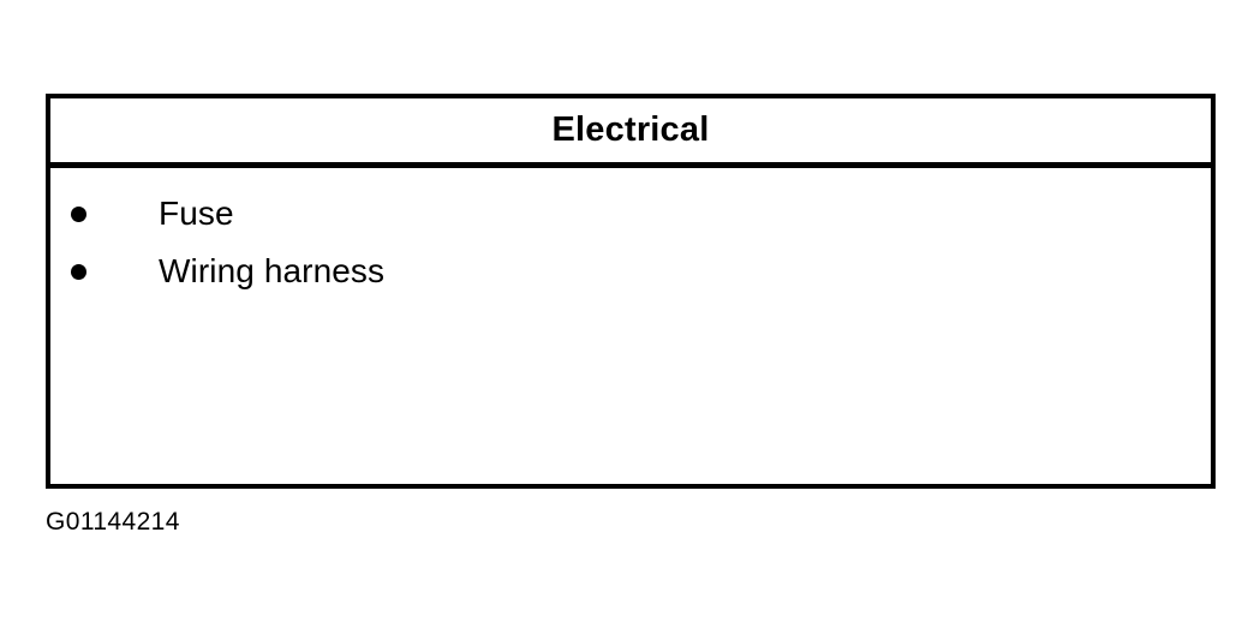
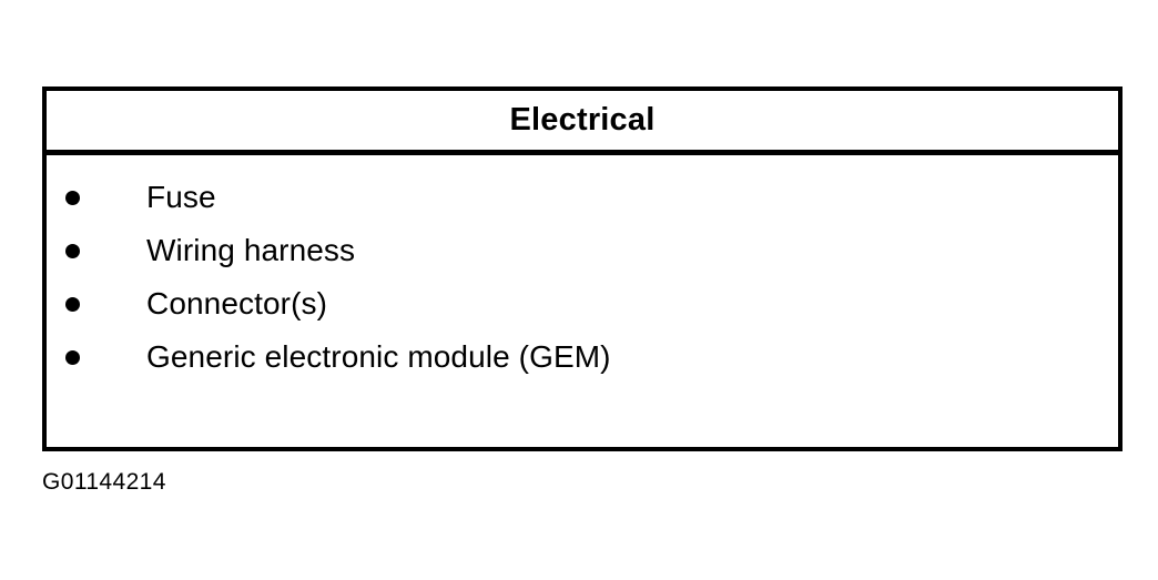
  Electrical
  Fuse
  Wiring harness
+ Connector(s)
+ Generic electronic module (GEM)
  G01144214
